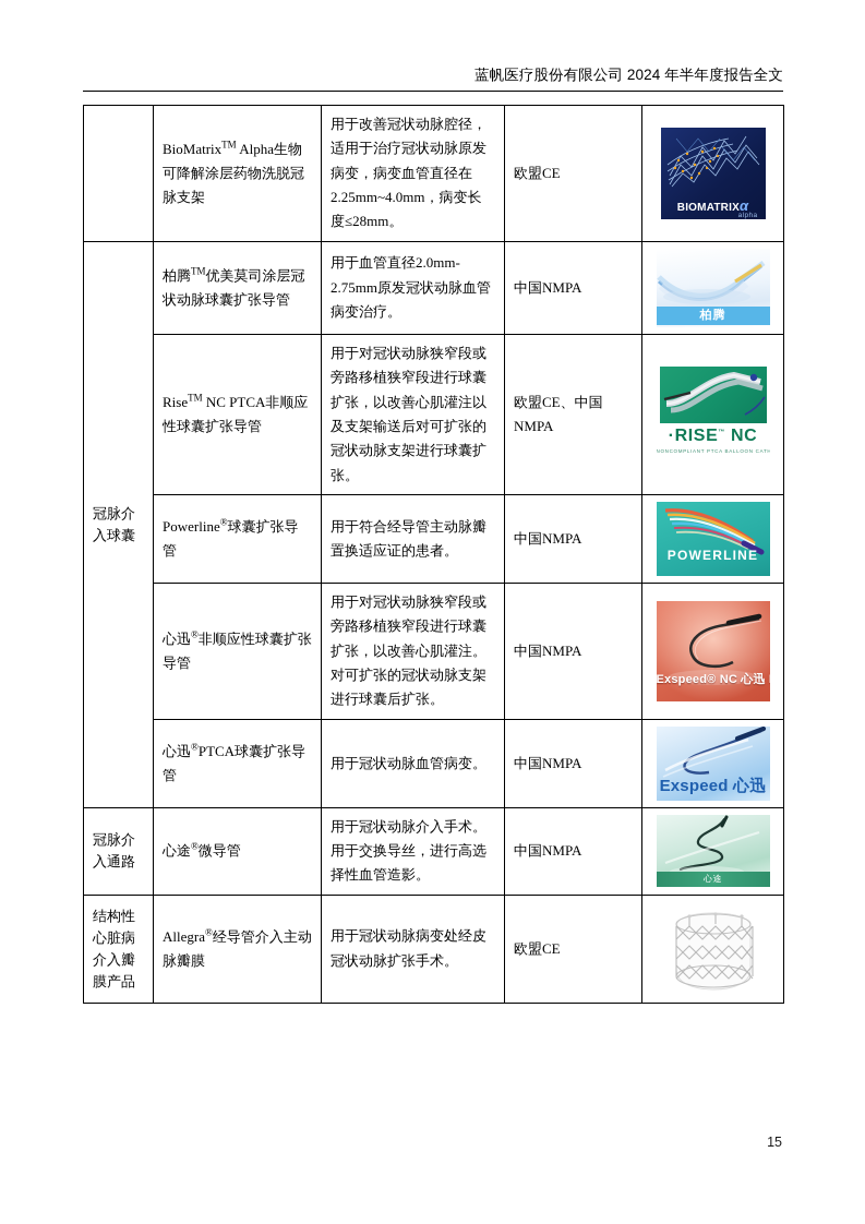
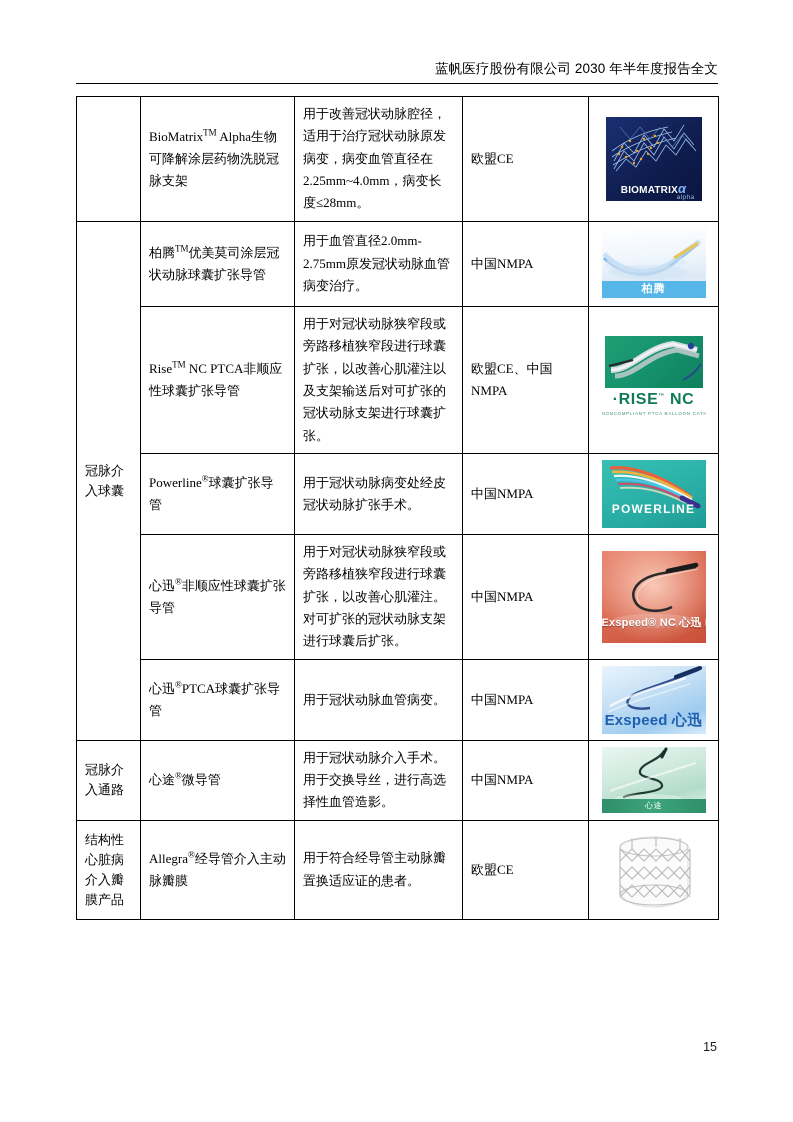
- 蓝帆医疗股份有限公司 2024 年半年度报告全文
+ 蓝帆医疗股份有限公司 2030 年半年度报告全文
  	BioMatrixTM Alpha生物可降解涂层药物洗脱冠脉支架	用于改善冠状动脉腔径，适用于治疗冠状动脉原发病变，病变血管直径在2.25mm~4.0mm，病变长度≤28mm。	欧盟CE	BIOMATRIXα
  冠脉介入球囊	柏腾TM优美莫司涂层冠状动脉球囊扩张导管	用于血管直径2.0mm-2.75mm原发冠状动脉血管病变治疗。	中国NMPA	柏腾
  RiseTM NC PTCA非顺应性球囊扩张导管	用于对冠状动脉狭窄段或旁路移植狭窄段进行球囊扩张，以改善心肌灌注以及支架输送后对可扩张的冠状动脉支架进行球囊扩张。	欧盟CE、中国NMPA	·RISE NC
- Powerline®球囊扩张导管	用于符合经导管主动脉瓣置换适应证的患者。	中国NMPA	POWERLINE
+ Powerline®球囊扩张导管	用于冠状动脉病变处经皮冠状动脉扩张手术。	中国NMPA	POWERLINE
  心迅®非顺应性球囊扩张导管	用于对冠状动脉狭窄段或旁路移植狭窄段进行球囊扩张，以改善心肌灌注。对可扩张的冠状动脉支架进行球囊后扩张。	中国NMPA	Exspeed® NC 心迅
  心迅®PTCA球囊扩张导管	用于冠状动脉血管病变。	中国NMPA	Exspeed 心迅
  冠脉介入通路	心途®微导管	用于冠状动脉介入手术。用于交换导丝，进行高选择性血管造影。	中国NMPA	心途
- 结构性心脏病介入瓣膜产品	Allegra®经导管介入主动脉瓣膜	用于冠状动脉病变处经皮冠状动脉扩张手术。	欧盟CE
+ 结构性心脏病介入瓣膜产品	Allegra®经导管介入主动脉瓣膜	用于符合经导管主动脉瓣置换适应证的患者。	欧盟CE
  15
